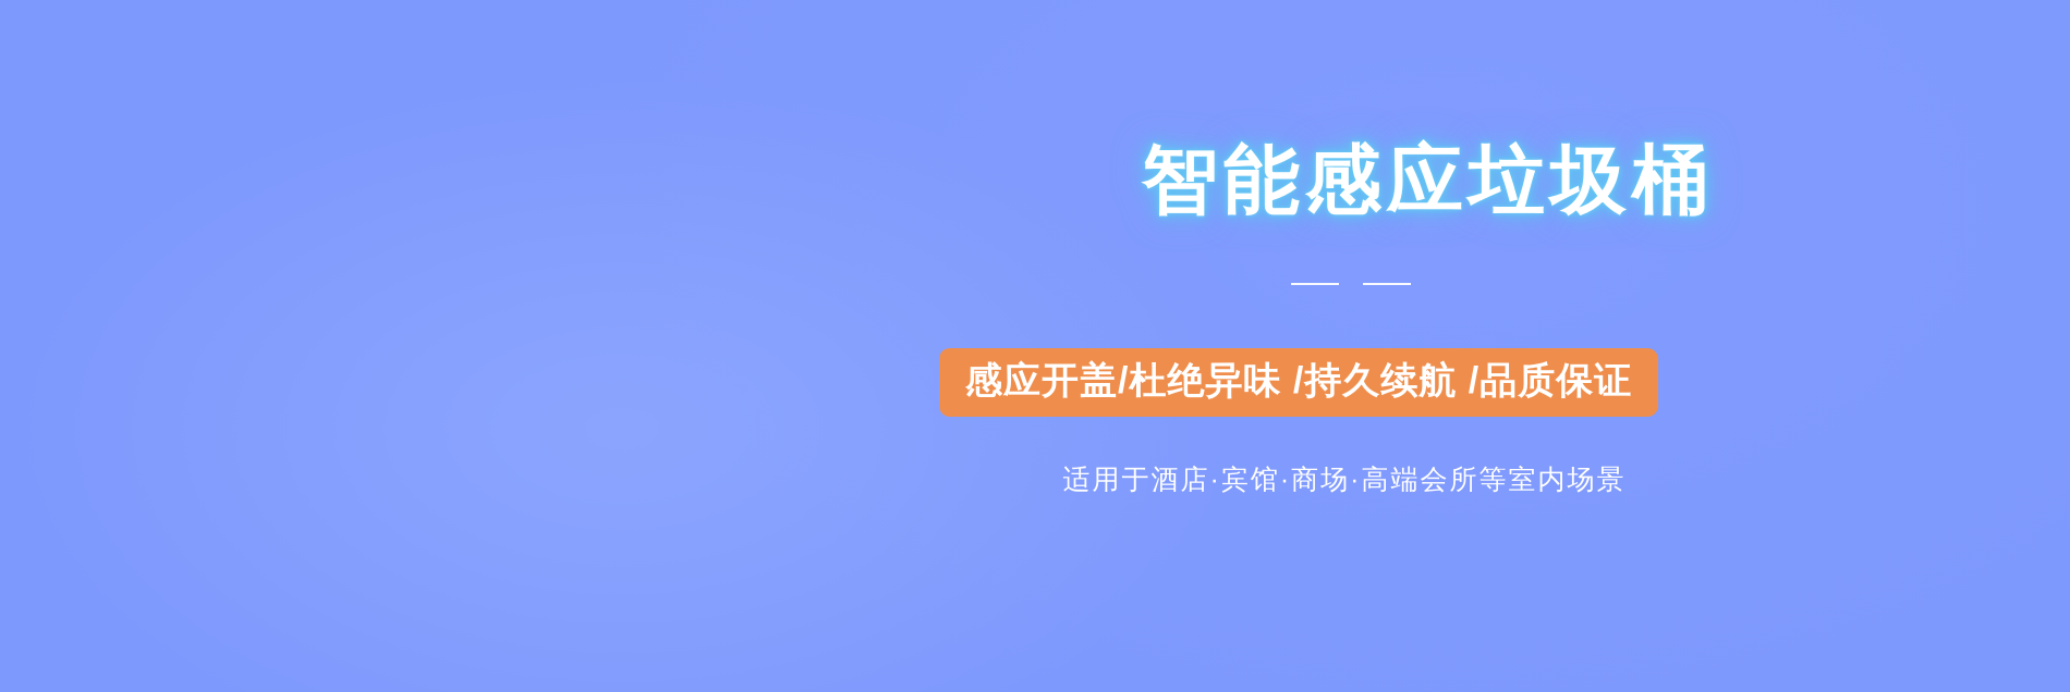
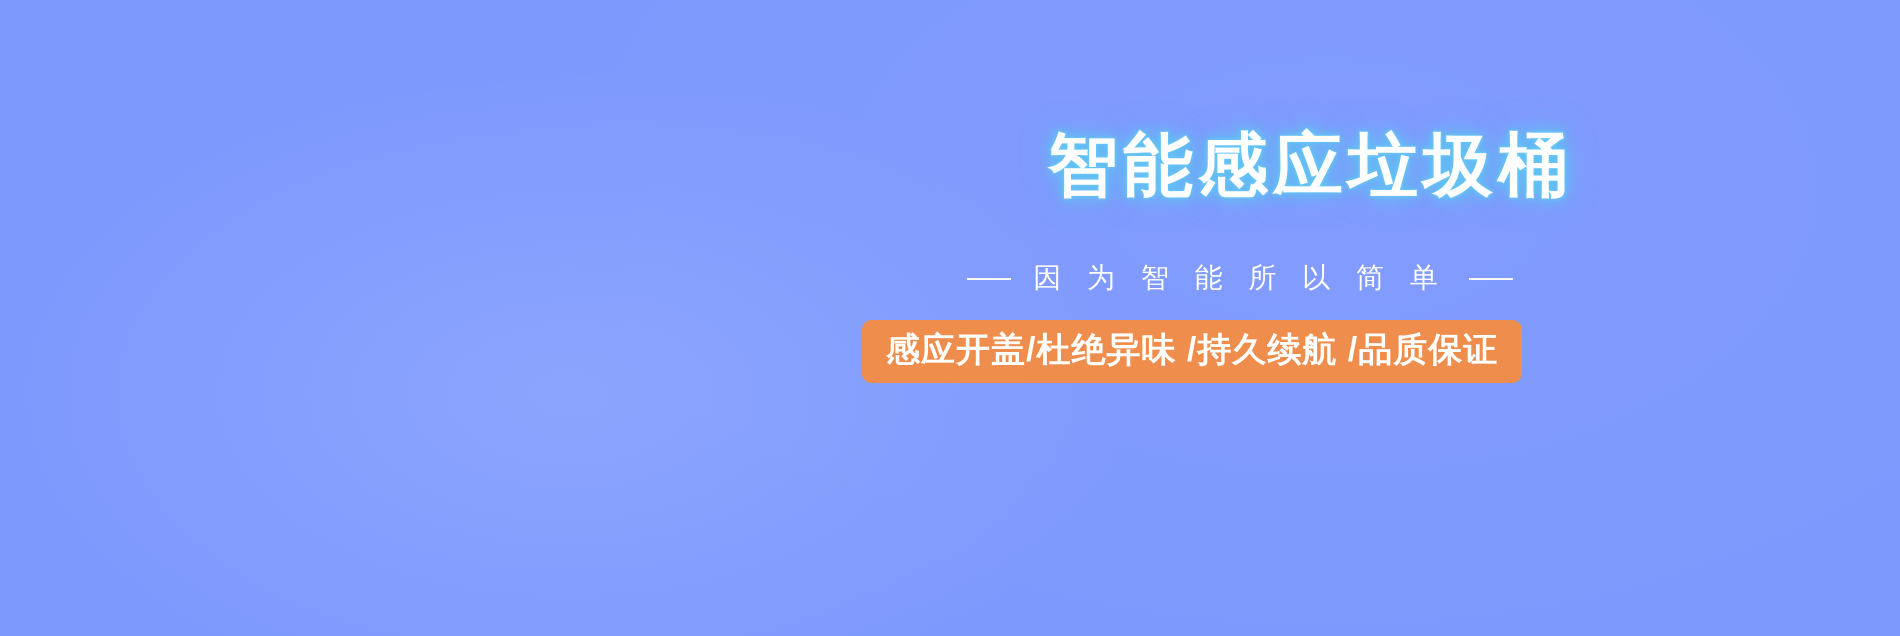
  智能感应垃圾桶
+ 因 为 智 能 所 以 简 单
  感应开盖/杜绝异味 /持久续航 /品质保证
- 适用于酒店·宾馆·商场·高端会所等室内场景
